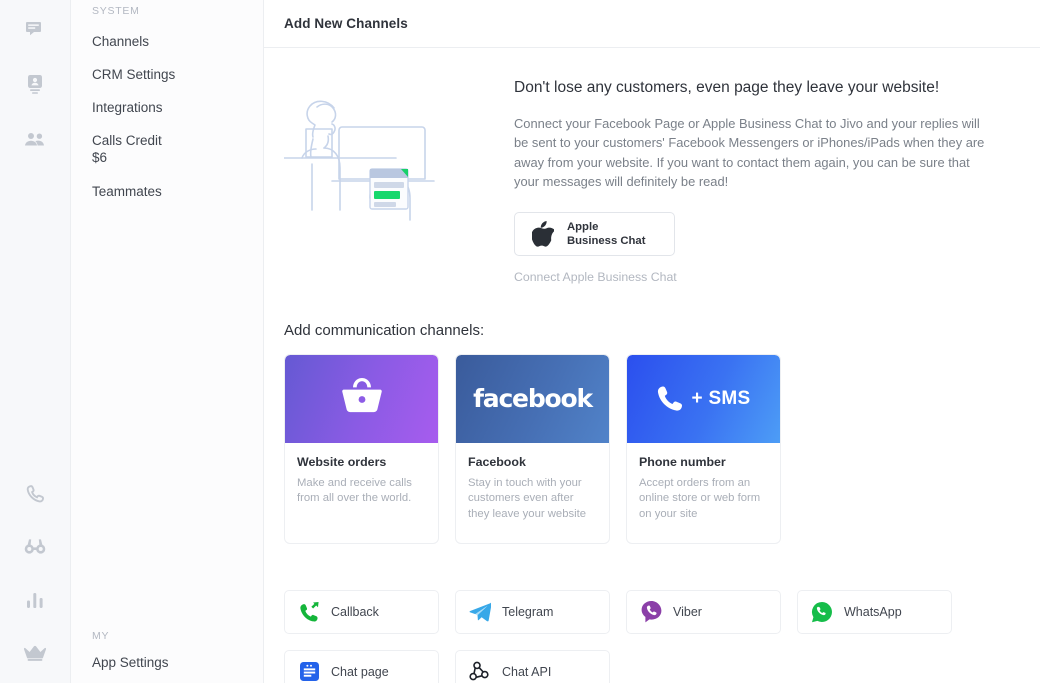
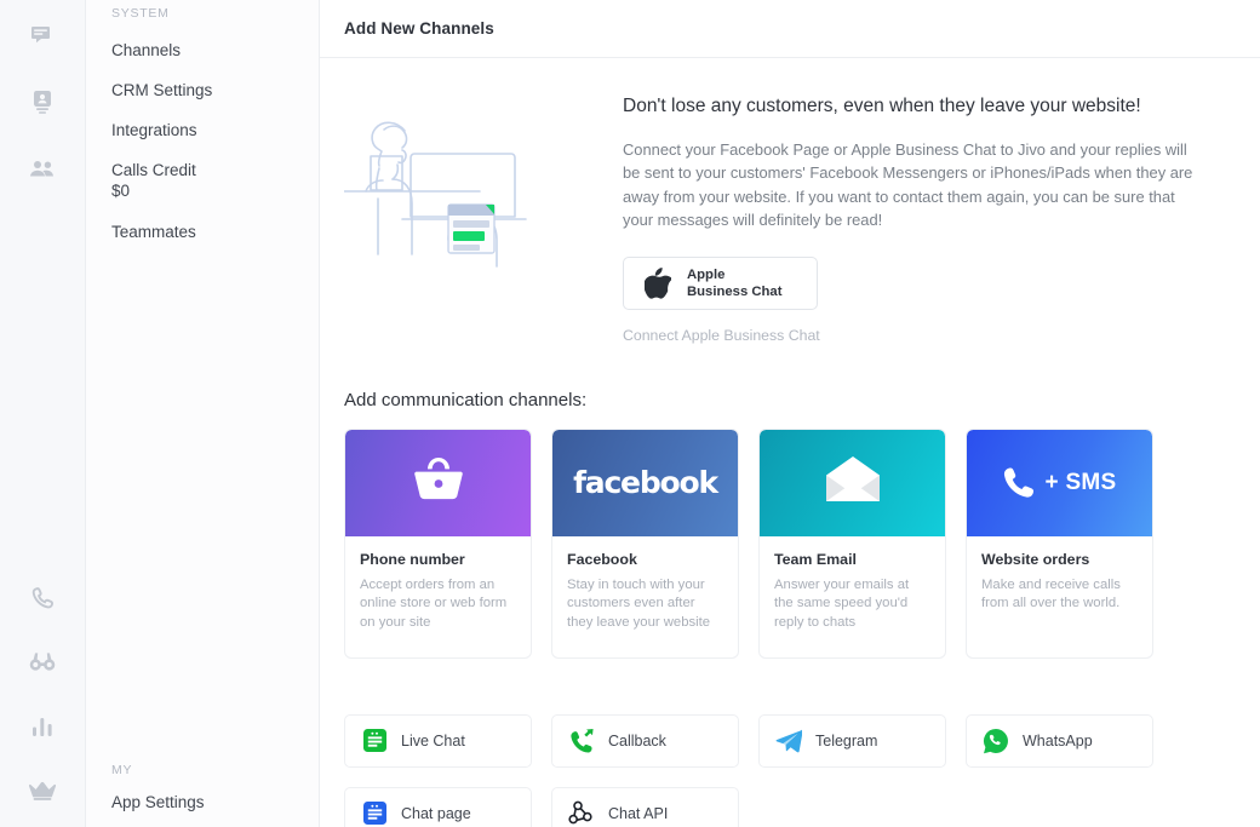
  SYSTEM
  Channels
  CRM Settings
  Integrations
  Calls Credit
- $6
+ $0
  Teammates
  MY
  App Settings
  Add New Channels
- Don't lose any customers, even page they leave your website!
+ Don't lose any customers, even when they leave your website!
  Connect your Facebook Page or Apple Business Chat to Jivo and your replies will be sent to your customers' Facebook Messengers or iPhones/iPads when they are away from your website. If you want to contact them again, you can be sure that your messages will definitely be read!
  Apple
  Business Chat
  Connect Apple Business Chat
  Add communication channels:
- Website orders
+ Phone number
- Make and receive calls from all over the world.
+ Accept orders from an online store or web form on your site
  facebook
  Facebook
  Stay in touch with your customers even after they leave your website
+ Team Email
+ Answer your emails at the same speed you'd reply to chats
  + SMS
- Phone number
+ Website orders
- Accept orders from an online store or web form on your site
+ Make and receive calls from all over the world.
+ Live Chat
  Callback
  Telegram
- Viber
  WhatsApp
  Chat page
  Chat API
